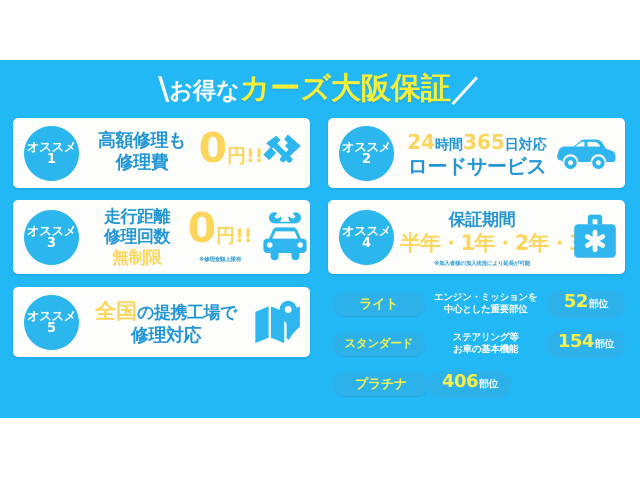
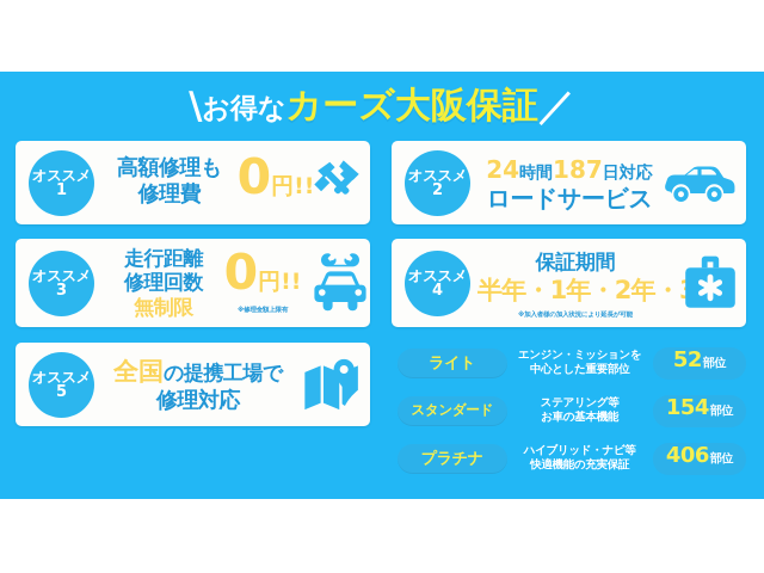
  \お得なカーズ大阪保証／
  オススメ
  1
  高額修理も
  修理費
  0
  円!!
  オススメ
  2
- 24時間365日対応
+ 24時間187日対応
  ロードサービス
  オススメ
  3
  走行距離
  修理回数
  無制限
  0
  円!!
  オススメ
  4
  保証期間
  半年・1年・2年・
  オススメ
  5
  全国の提携工場で
  修理対応
  ライト
  エンジン・ミッションを
  中心とした重要部位
  52
  部位
  スタンダード
  ステアリング等
  お車の基本機能
  154
  部位
  プラチナ
+ ハイブリッド・ナビ等
+ 快適機能の充実保証
  406
  部位
